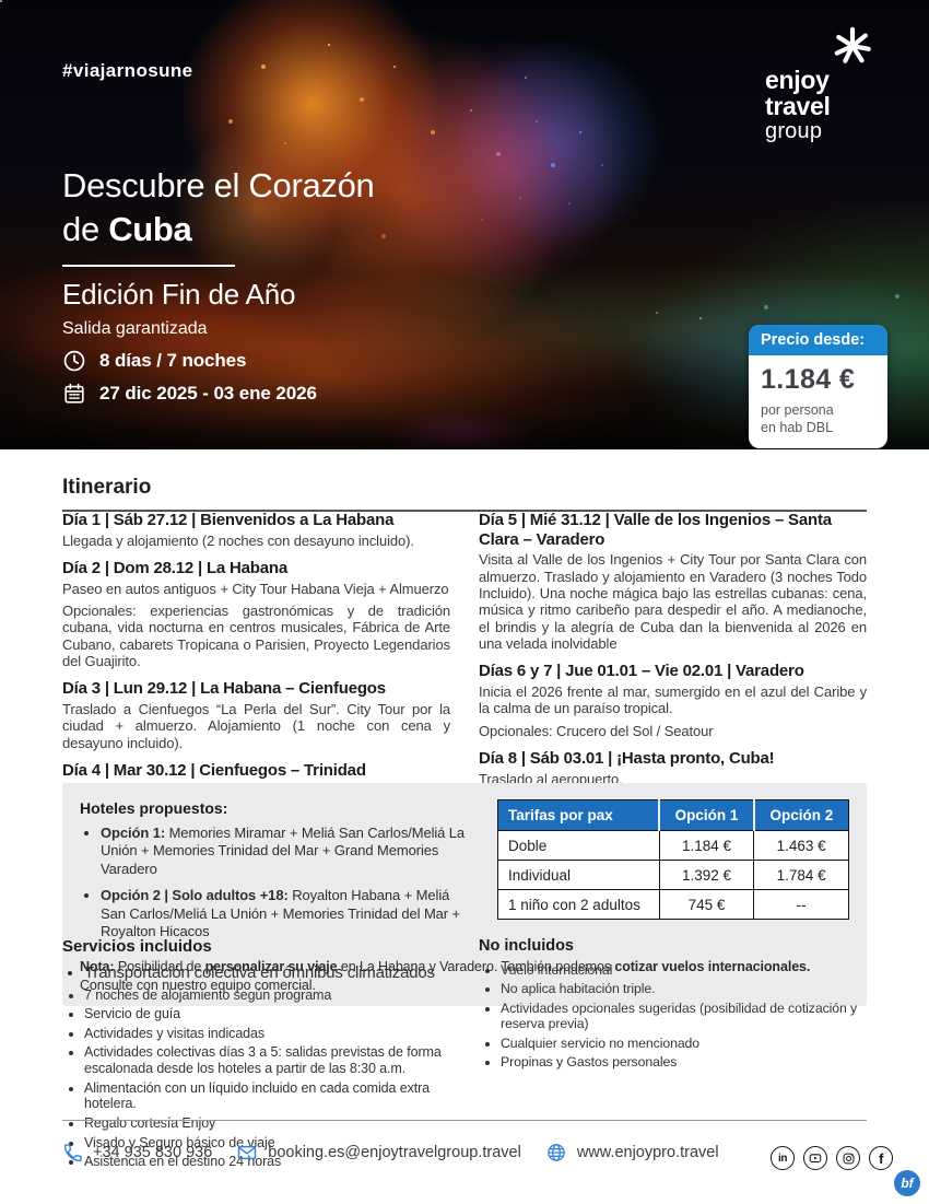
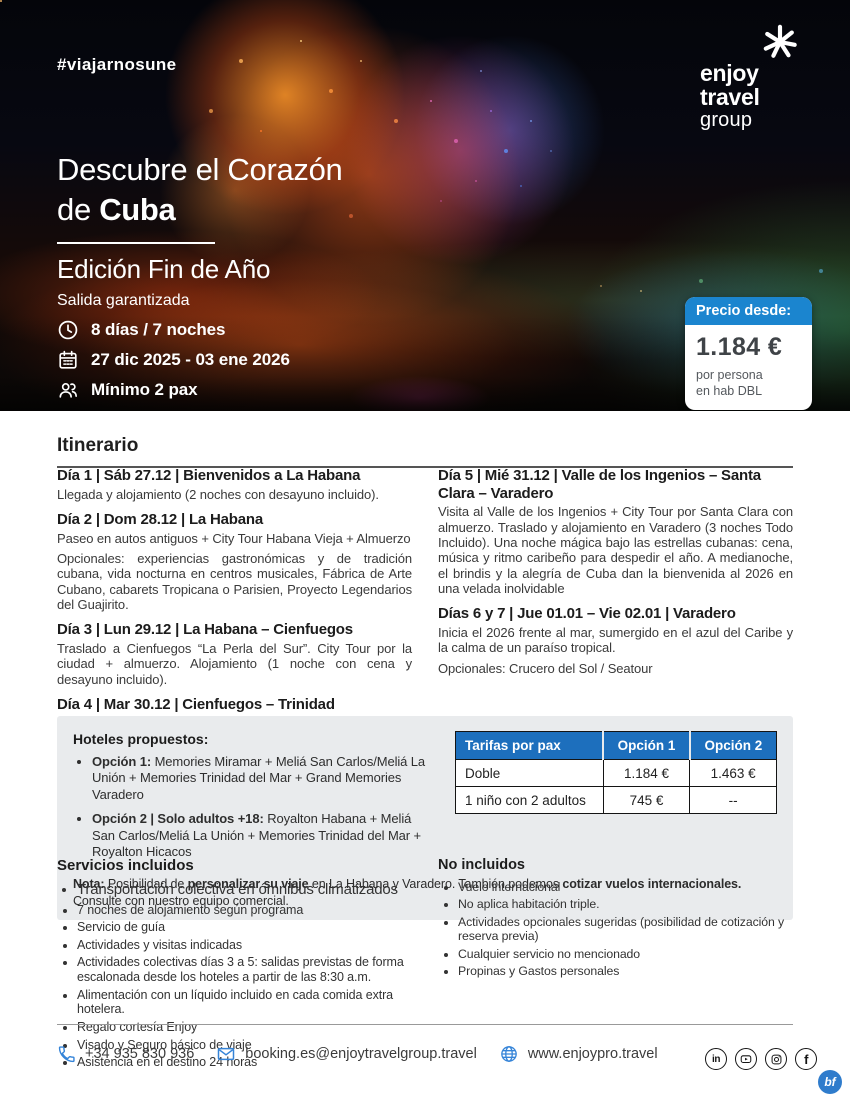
  #viajarnosune
  enjoy
  travel
  group
  Descubre el Corazón
  de Cuba
  Edición Fin de Año
  Salida garantizada
  8 días / 7 noches
  27 dic 2025 - 03 ene 2026
+ Mínimo 2 pax
  Precio desde:
  1.184 €
  por persona
  en hab DBL
  Itinerario
  Día 1 | Sáb 27.12 | Bienvenidos a La Habana
  Llegada y alojamiento (2 noches con desayuno incluido).
  Día 2 | Dom 28.12 | La Habana
  Paseo en autos antiguos + City Tour Habana Vieja + Almuerzo
  Opcionales: experiencias gastronómicas y de tradición cubana, vida nocturna en centros musicales, Fábrica de Arte Cubano, cabarets Tropicana o Parisien, Proyecto Legendarios del Guajirito.
  Día 3 | Lun 29.12 | La Habana – Cienfuegos
  Traslado a Cienfuegos “La Perla del Sur”. City Tour por la ciudad + almuerzo. Alojamiento (1 noche con cena y desayuno incluido).
  Día 4 | Mar 30.12 | Cienfuegos – Trinidad
  Día 5 | Mié 31.12 | Valle de los Ingenios – Santa Clara – Varadero
  Visita al Valle de los Ingenios + City Tour por Santa Clara con almuerzo. Traslado y alojamiento en Varadero (3 noches Todo Incluido). Una noche mágica bajo las estrellas cubanas: cena, música y ritmo caribeño para despedir el año. A medianoche, el brindis y la alegría de Cuba dan la bienvenida al 2026 en una velada inolvidable
  Días 6 y 7 | Jue 01.01 – Vie 02.01 | Varadero
  Inicia el 2026 frente al mar, sumergido en el azul del Caribe y la calma de un paraíso tropical.
  Opcionales: Crucero del Sol / Seatour
- Día 8 | Sáb 03.01 | ¡Hasta pronto, Cuba!
- Traslado al aeropuerto.
  Hoteles propuestos:
  Opción 1: Memories Miramar + Meliá San Carlos/Meliá La Unión + Memories Trinidad del Mar + Grand Memories Varadero
  Opción 2 | Solo adultos +18: Royalton Habana + Meliá San Carlos/Meliá La Unión + Memories Trinidad del Mar + Royalton Hicacos
  Tarifas por pax	Opción 1	Opción 2
  Doble	1.184 €	1.463 €
- Individual	1.392 €	1.784 €
  1 niño con 2 adultos	745 €	--
  Nota: Posibilidad de personalizar su viaje en La Habana y Varadero. También podemos cotizar vuelos internacionales. Consulte con nuestro equipo comercial.
  Servicios incluidos
  Transportación colectiva en ómnibus climatizados
  7 noches de alojamiento según programa
  Servicio de guía
  Actividades y visitas indicadas
  Actividades colectivas días 3 a 5: salidas previstas de forma escalonada desde los hoteles a partir de las 8:30 a.m.
  Alimentación con un líquido incluido en cada comida extra hotelera.
  Regalo cortesía Enjoy
  Visado y Seguro básico de viaje
  Asistencia en el destino 24 horas
  No incluidos
  Vuelo internacional
  No aplica habitación triple.
  Actividades opcionales sugeridas (posibilidad de cotización y reserva previa)
  Cualquier servicio no mencionado
  Propinas y Gastos personales
  +34 935 830 936
  booking.es@enjoytravelgroup.travel
  www.enjoypro.travel
  in
  f
  bf
